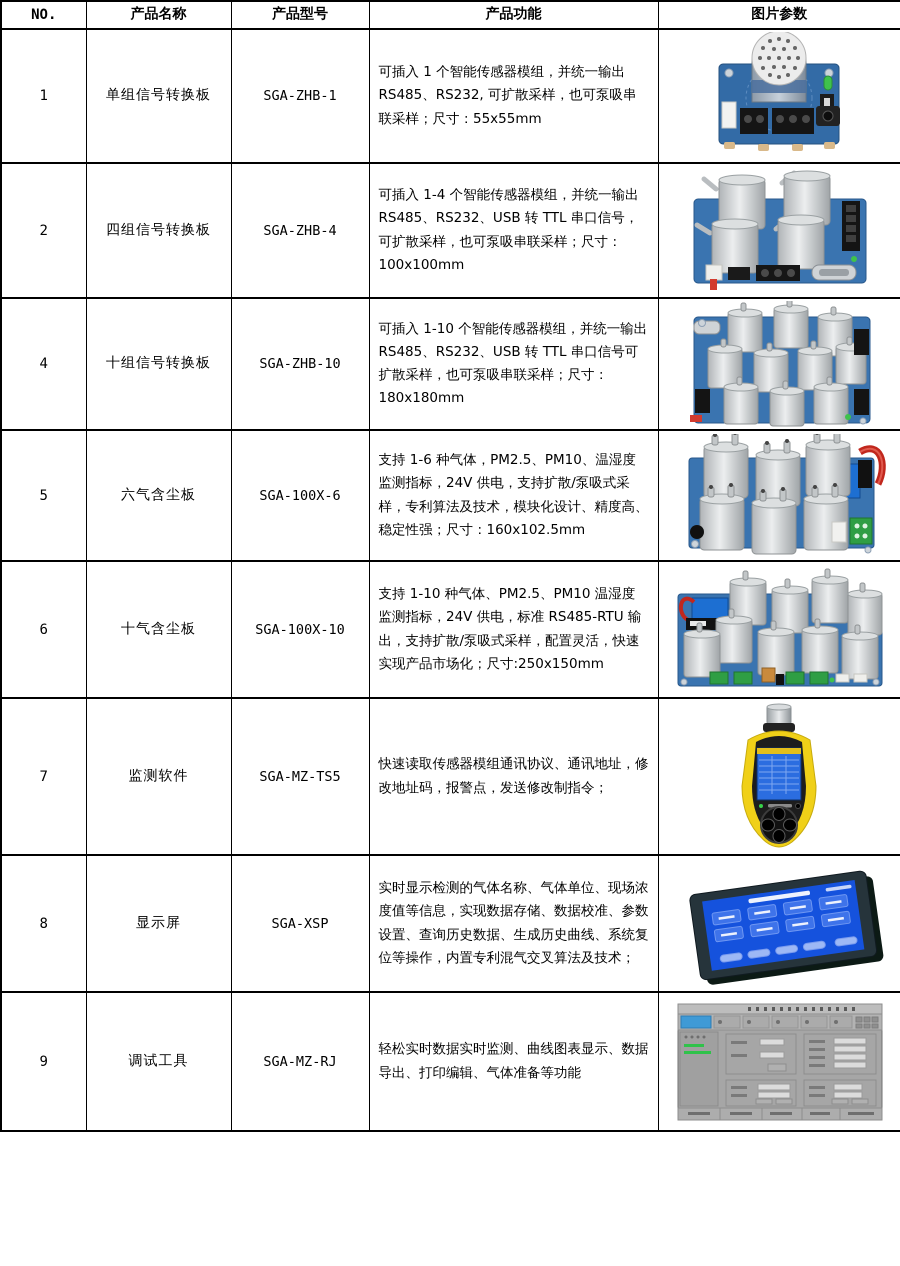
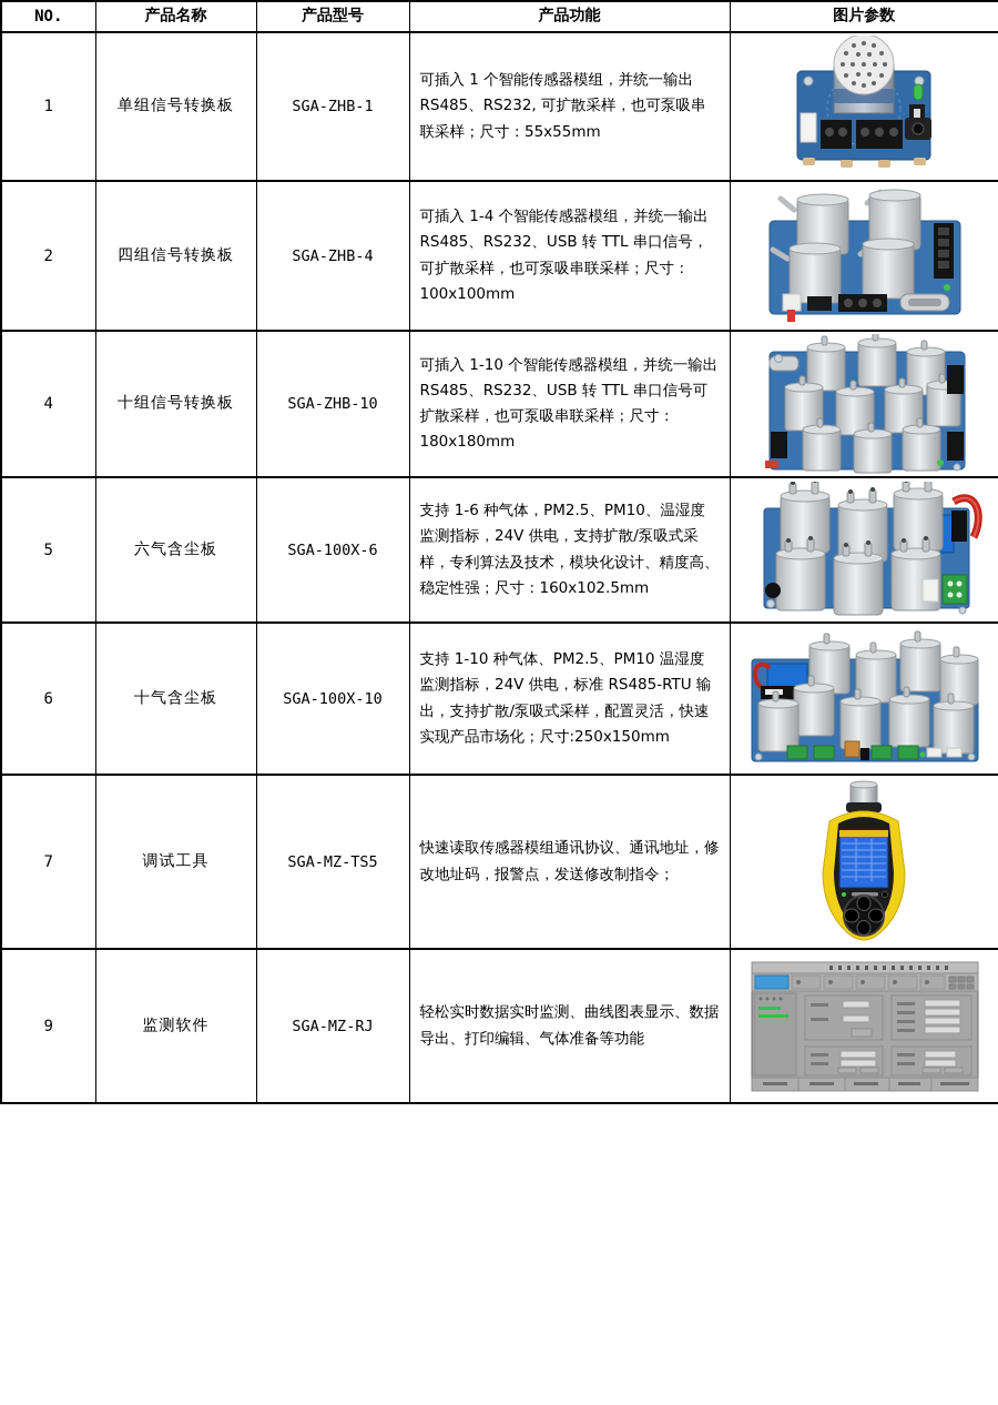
  NO.	产品名称	产品型号	产品功能	图片参数
  1	单组信号转换板	SGA-ZHB-1	可插入 1 个智能传感器模组，并统一输出 RS485、RS232, 可扩散采样，也可泵吸串联采样；尺寸：55x55mm
  2	四组信号转换板	SGA-ZHB-4	可插入 1-4 个智能传感器模组，并统一输出 RS485、RS232、USB 转 TTL 串口信号，可扩散采样，也可泵吸串联采样；尺寸：100x100mm
  4	十组信号转换板	SGA-ZHB-10	可插入 1-10 个智能传感器模组，并统一输出 RS485、RS232、USB 转 TTL 串口信号可扩散采样，也可泵吸串联采样；尺寸：180x180mm
  5	六气含尘板	SGA-100X-6	支持 1-6 种气体，PM2.5、PM10、温湿度监测指标，24V 供电，支持扩散/泵吸式采样，专利算法及技术，模块化设计、精度高、稳定性强；尺寸：160x102.5mm
  6	十气含尘板	SGA-100X-10	支持 1-10 种气体、PM2.5、PM10 温湿度监测指标，24V 供电，标准 RS485-RTU 输出，支持扩散/泵吸式采样，配置灵活，快速实现产品市场化；尺寸:250x150mm
- 7	监测软件	SGA-MZ-TS5	快速读取传感器模组通讯协议、通讯地址，修改地址码，报警点，发送修改制指令；
+ 7	调试工具	SGA-MZ-TS5	快速读取传感器模组通讯协议、通讯地址，修改地址码，报警点，发送修改制指令；
- 8	显示屏	SGA-XSP	实时显示检测的气体名称、气体单位、现场浓度值等信息，实现数据存储、数据校准、参数设置、查询历史数据、生成历史曲线、系统复位等操作，内置专利混气交叉算法及技术；
- 9	调试工具	SGA-MZ-RJ	轻松实时数据实时监测、曲线图表显示、数据导出、打印编辑、气体准备等功能
+ 9	监测软件	SGA-MZ-RJ	轻松实时数据实时监测、曲线图表显示、数据导出、打印编辑、气体准备等功能
